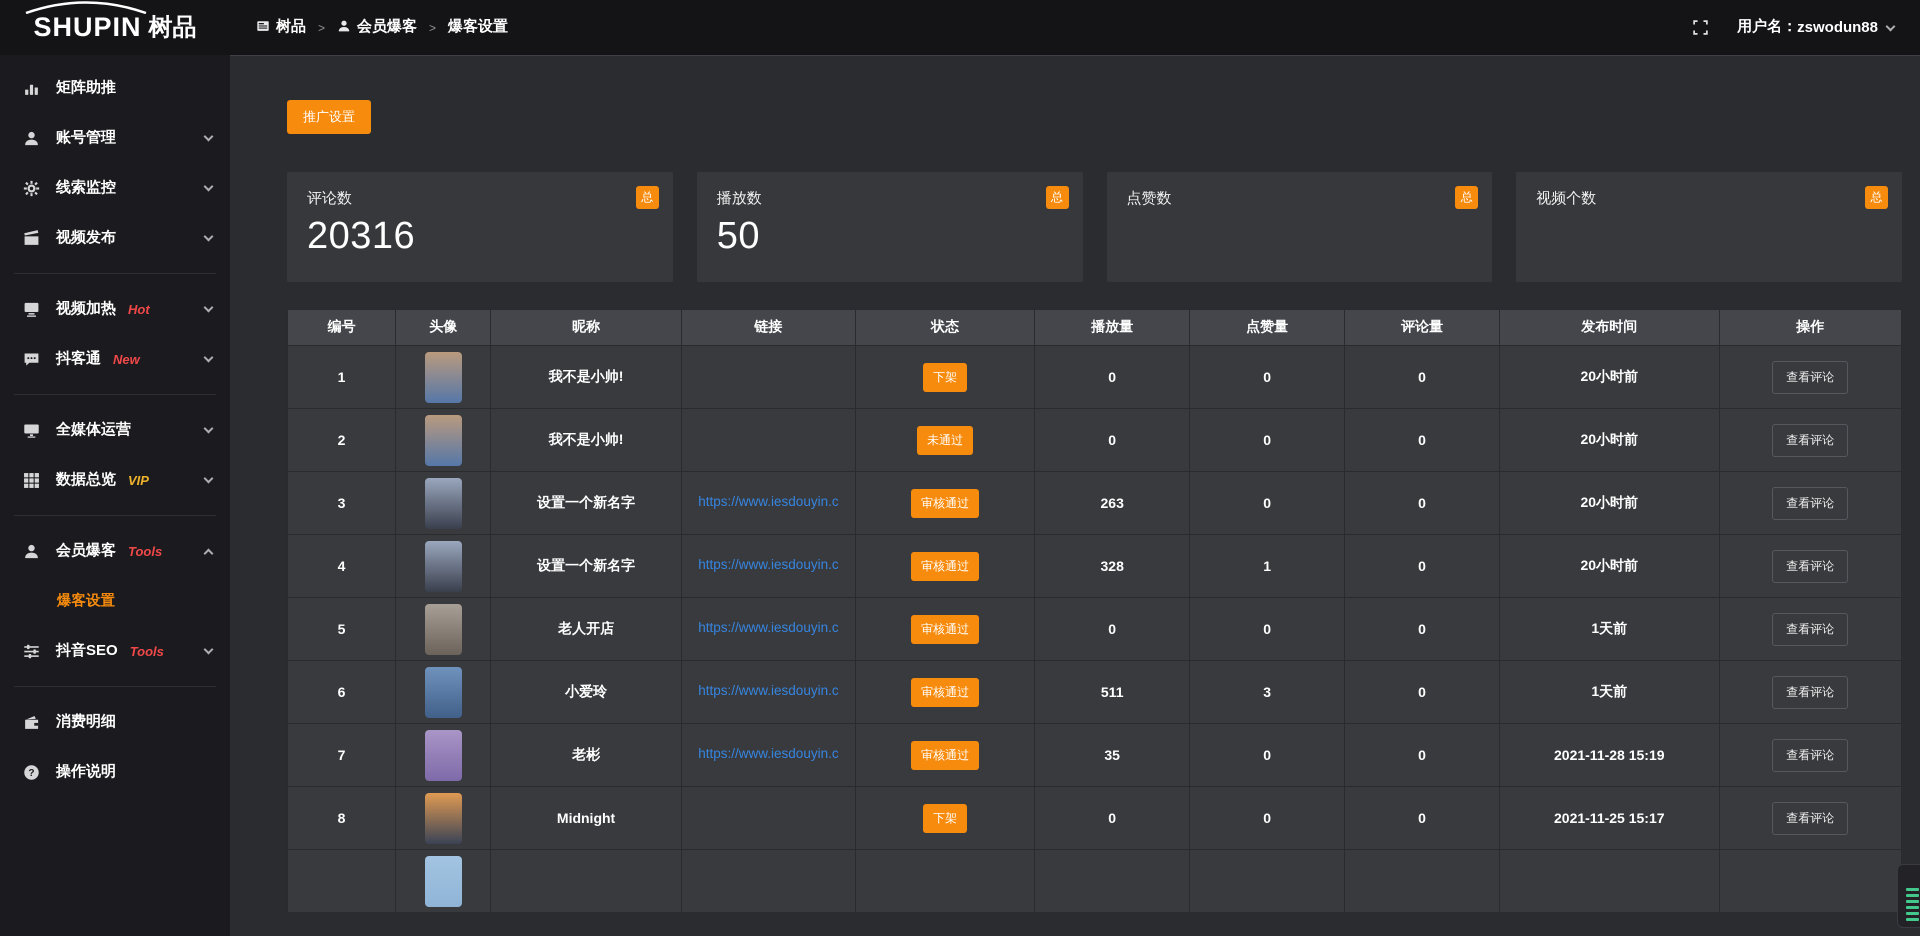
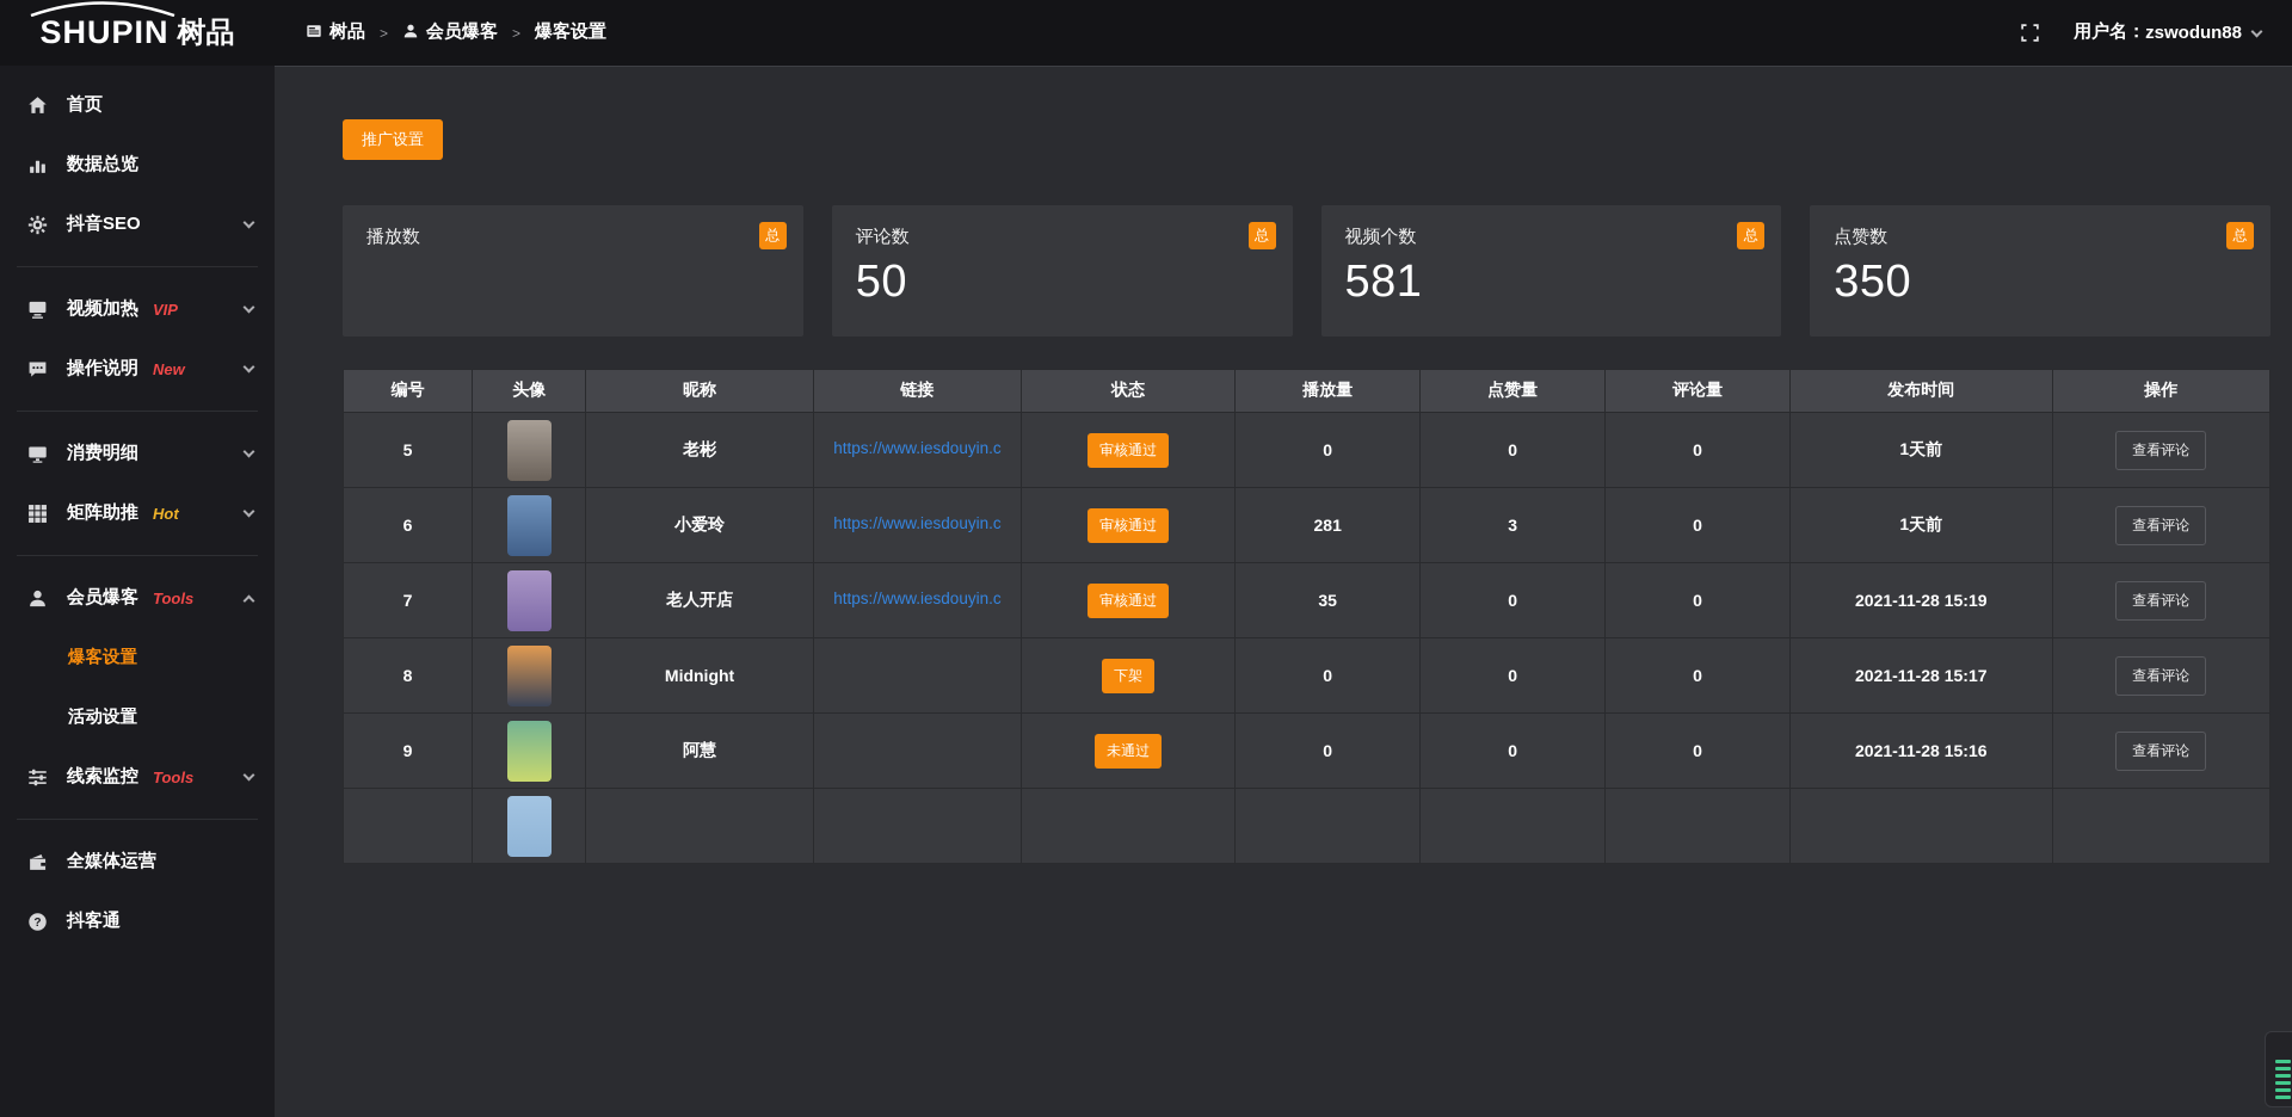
  SHUPIN
  树品
  树品
  >
  会员爆客
  >
  爆客设置
  用户名：
  zswodun88
+ 首页
- 矩阵助推
+ 数据总览
- 账号管理
- 线索监控
+ 抖音SEO
- 视频发布
  视频加热
- Hot
+ VIP
- 抖客通
+ 操作说明
  New
- 全媒体运营
+ 消费明细
- 数据总览
+ 矩阵助推
- VIP
+ Hot
  会员爆客
  Tools
  爆客设置
+ 活动设置
- 抖音SEO
+ 线索监控
  Tools
- 消费明细
+ 全媒体运营
  ?
- 操作说明
+ 抖客通
  推广设置
- 评论数
+ 播放数
  总
- 20316
- 播放数
+ 评论数
  总
  50
- 点赞数
+ 视频个数
  总
+ 581
- 视频个数
+ 点赞数
  总
+ 350
  编号	头像	昵称	链接	状态	播放量	点赞量	评论量	发布时间	操作
- 1		我不是小帅!		下架	0	0	0	20小时前	查看评论
- 2		我不是小帅!		未通过	0	0	0	20小时前	查看评论
- 3		设置一个新名字	https://www.iesdouyin.c	审核通过	263	0	0	20小时前	查看评论
- 4		设置一个新名字	https://www.iesdouyin.c	审核通过	328	1	0	20小时前	查看评论
- 5		老人开店	https://www.iesdouyin.c	审核通过	0	0	0	1天前	查看评论
+ 5		老彬	https://www.iesdouyin.c	审核通过	0	0	0	1天前	查看评论
- 6		小爱玲	https://www.iesdouyin.c	审核通过	511	3	0	1天前	查看评论
+ 6		小爱玲	https://www.iesdouyin.c	审核通过	281	3	0	1天前	查看评论
- 7		老彬	https://www.iesdouyin.c	审核通过	35	0	0	2021-11-28 15:19	查看评论
+ 7		老人开店	https://www.iesdouyin.c	审核通过	35	0	0	2021-11-28 15:19	查看评论
- 8		Midnight		下架	0	0	0	2021-11-25 15:17	查看评论
+ 8		Midnight		下架	0	0	0	2021-11-28 15:17	查看评论
+ 9		阿慧		未通过	0	0	0	2021-11-28 15:16	查看评论
